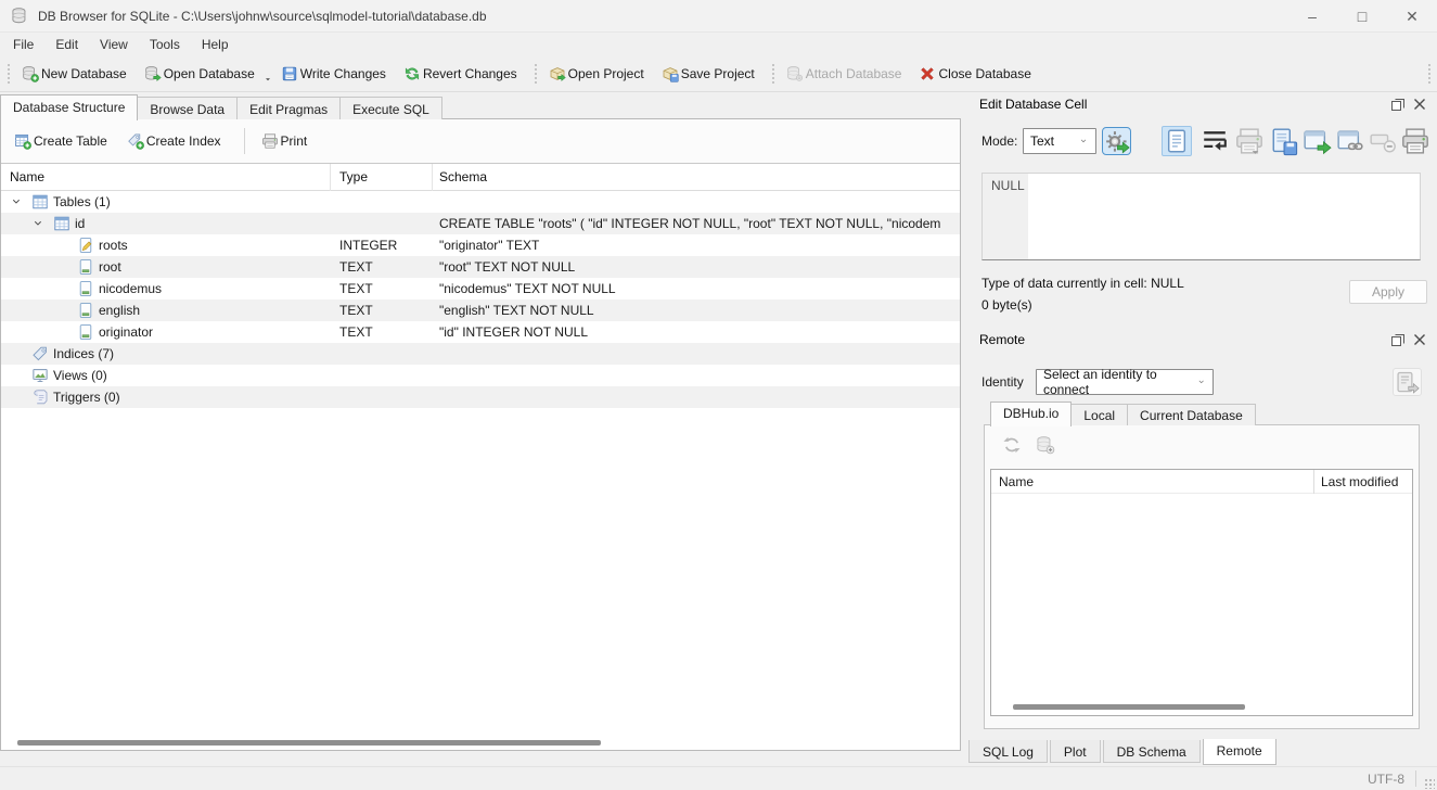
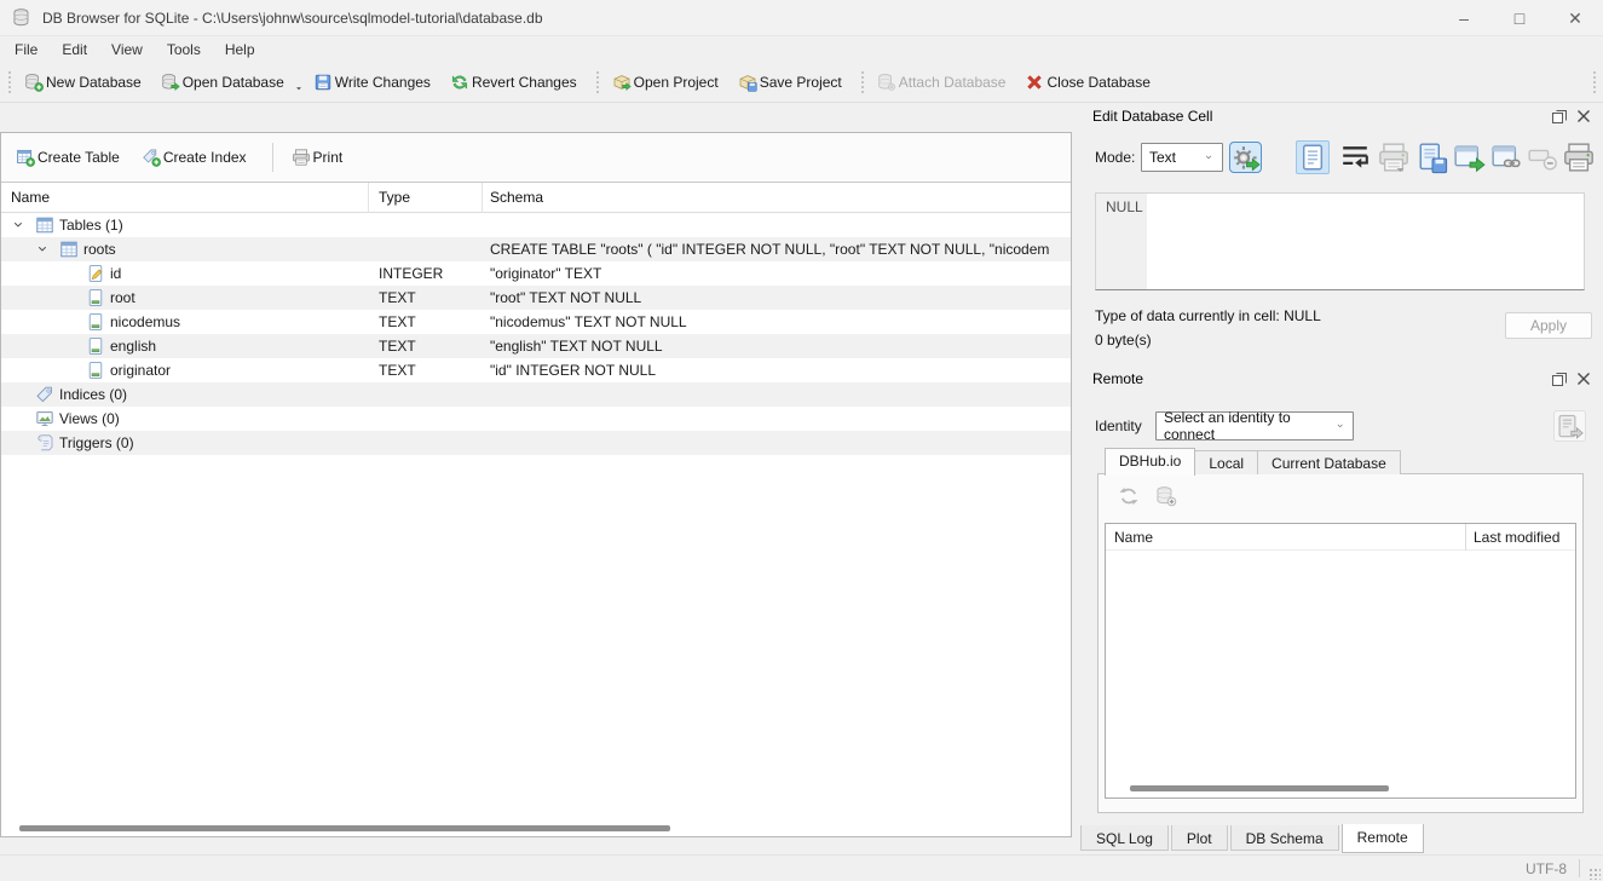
  DB Browser for SQLite - C:\Users\johnw\source\sqlmodel-tutorial\database.db
  –
  □
  ✕
  File
  Edit
  View
  Tools
  Help
  New Database
  Open Database
  Write Changes
  Revert Changes
  Open Project
  Save Project
  Attach Database
  Close Database
- Database Structure
- Browse Data
- Edit Pragmas
- Execute SQL
  Create Table
  Create Index
  Print
  Name
  Type
  Schema
  Tables (1)
- id
+ roots
  CREATE TABLE "roots" ( "id" INTEGER NOT NULL, "root" TEXT NOT NULL, "nicodem
- roots
+ id
  INTEGER
  "originator" TEXT
  root
  TEXT
  "root" TEXT NOT NULL
  nicodemus
  TEXT
  "nicodemus" TEXT NOT NULL
  english
  TEXT
  "english" TEXT NOT NULL
  originator
  TEXT
  "id" INTEGER NOT NULL
- Indices (7)
+ Indices (0)
  Views (0)
  Triggers (0)
  Edit Database Cell
  Mode:
  Text
  NULL
  Type of data currently in cell: NULL
  0 byte(s)
  Apply
  Remote
  Identity
  Select an identity to connect
  DBHub.io
  Local
  Current Database
  Name
  Last modified
  SQL Log
  Plot
  DB Schema
  Remote
  UTF-8
